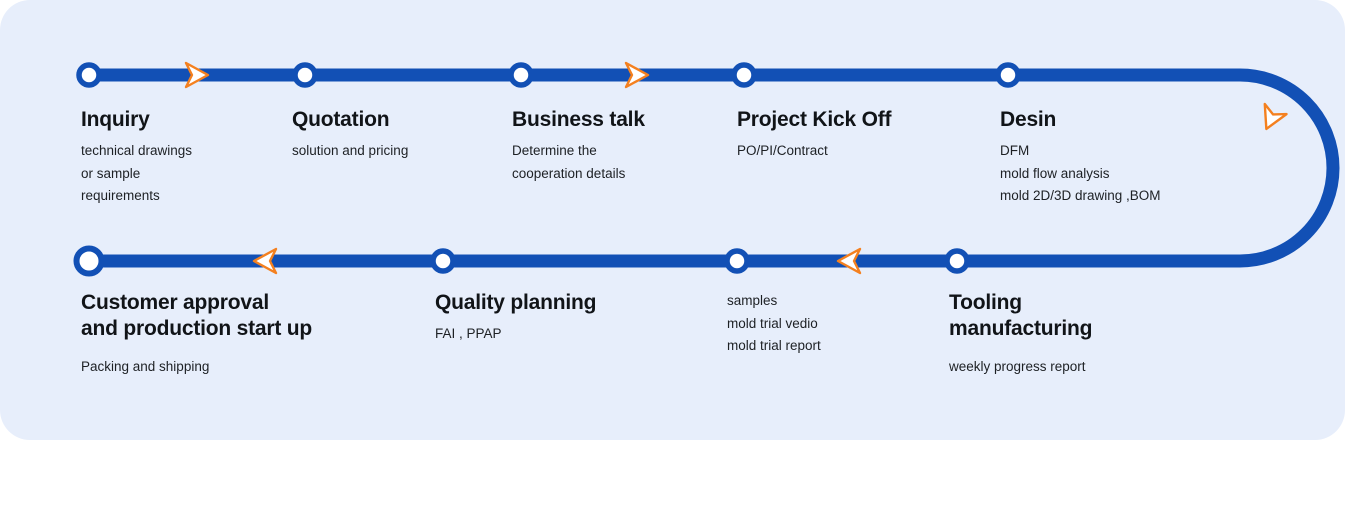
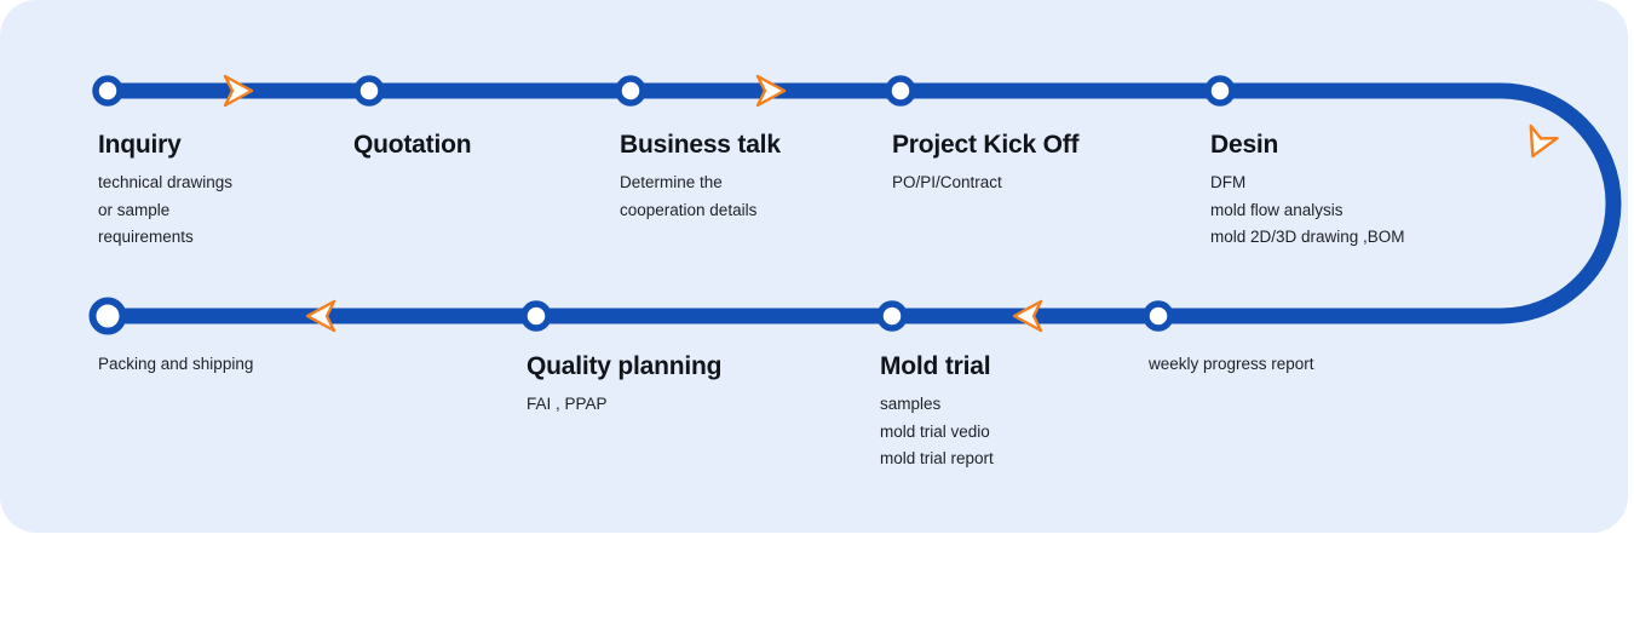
  Inquiry
  technical drawings
  or sample
  requirements
  Quotation
- solution and pricing
  Business talk
  Determine the
  cooperation details
  Project Kick Off
  PO/PI/Contract
  Desin
  DFM
  mold flow analysis
  mold 2D/3D drawing ,BOM
- Customer approval
- and production start up
  Packing and shipping
  Quality planning
  FAI , PPAP
+ Mold trial
  samples
  mold trial vedio
  mold trial report
- Tooling
- manufacturing
  weekly progress report
